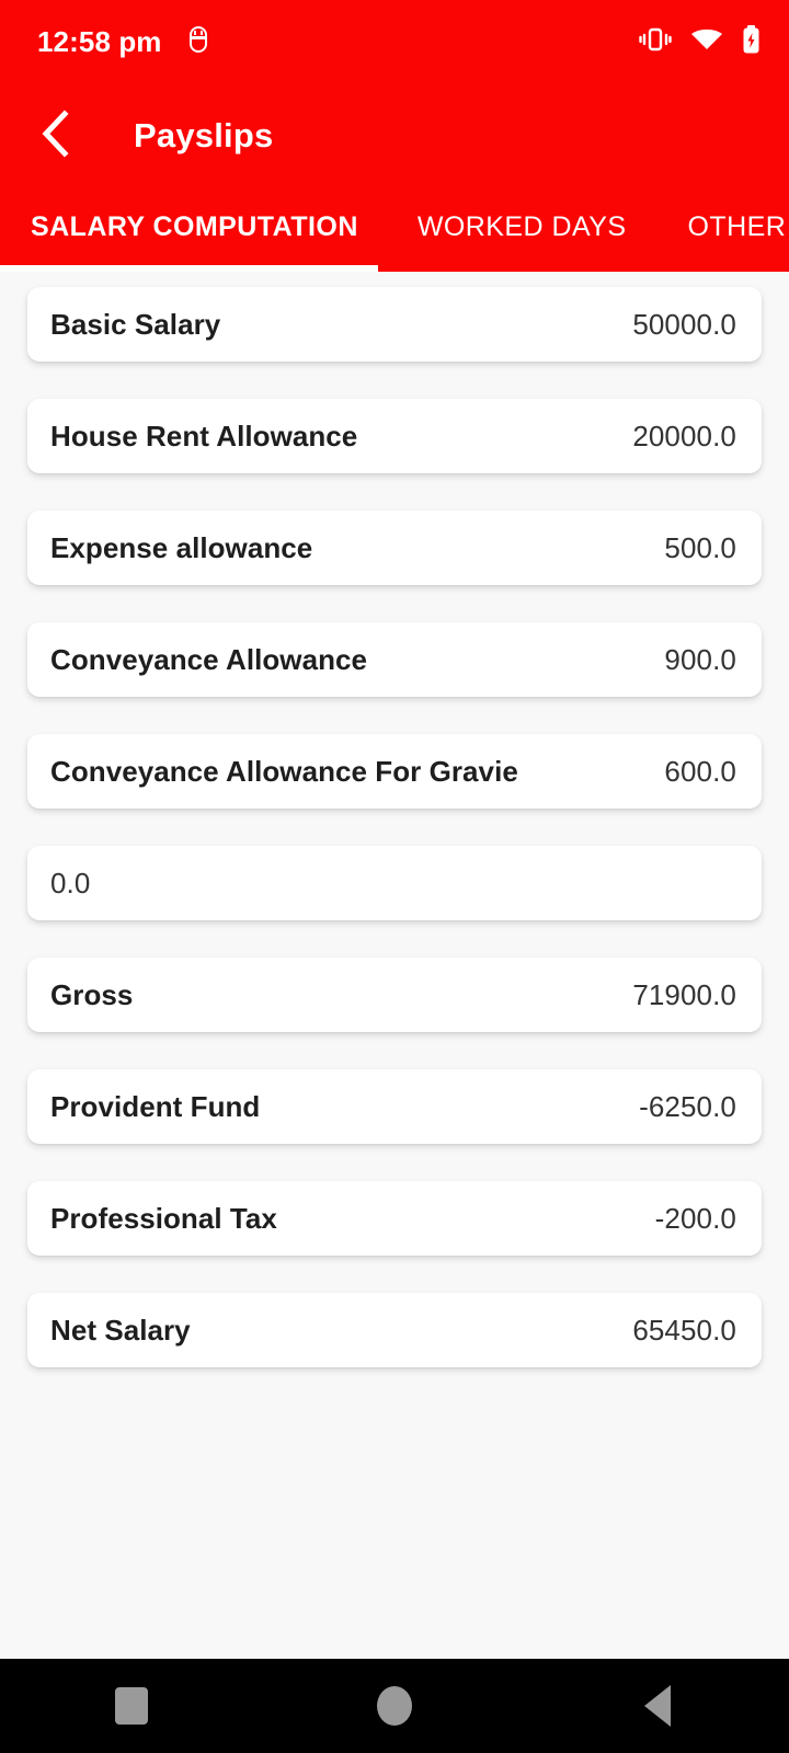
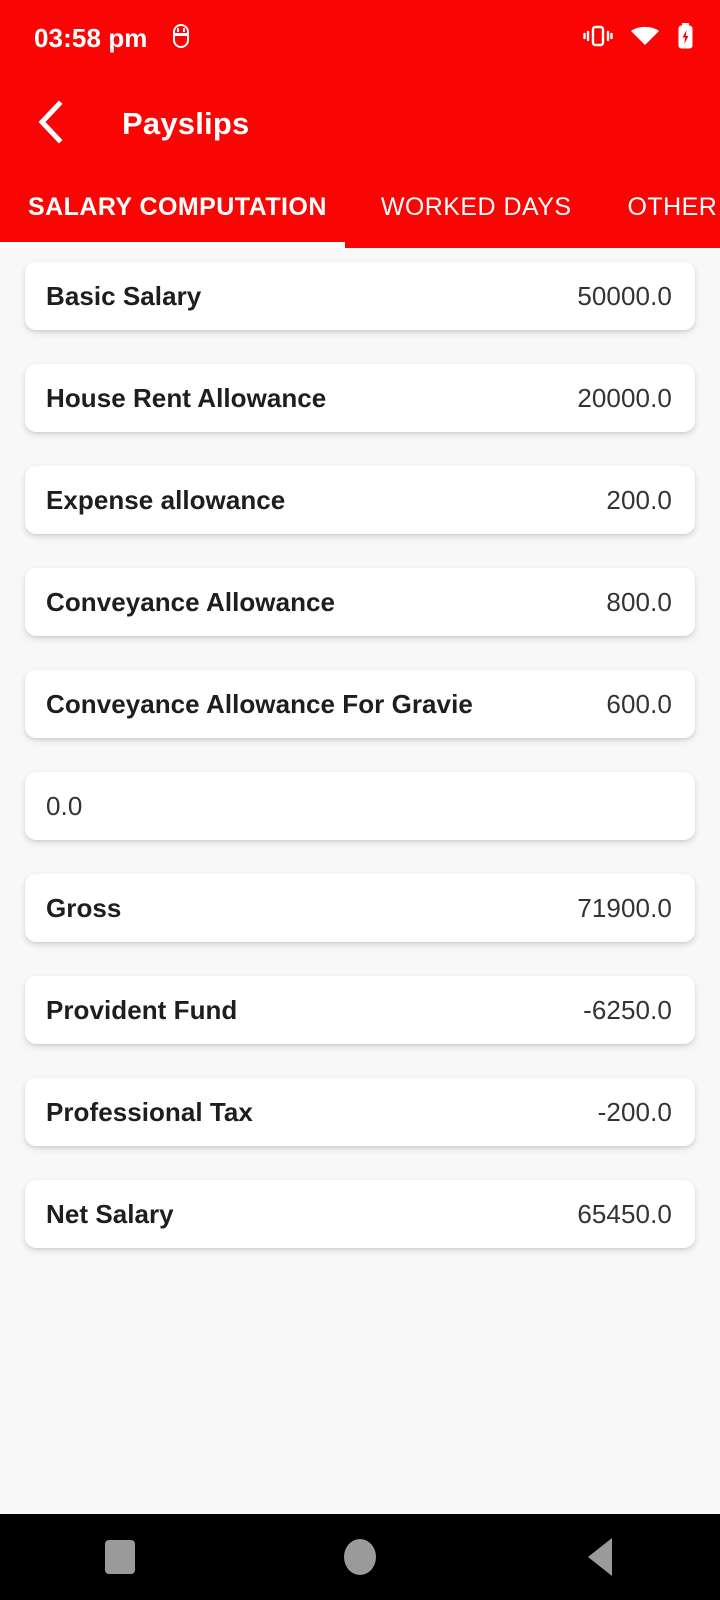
- 12:58 pm
+ 03:58 pm
  Payslips
  SALARY COMPUTATION
  WORKED DAYS
  OTHER
  Basic Salary
  50000.0
  House Rent Allowance
  20000.0
  Expense allowance
- 500.0
+ 200.0
  Conveyance Allowance
- 900.0
+ 800.0
  Conveyance Allowance For Gravie
  600.0
  0.0
  Gross
  71900.0
  Provident Fund
  -6250.0
  Professional Tax
  -200.0
  Net Salary
  65450.0
